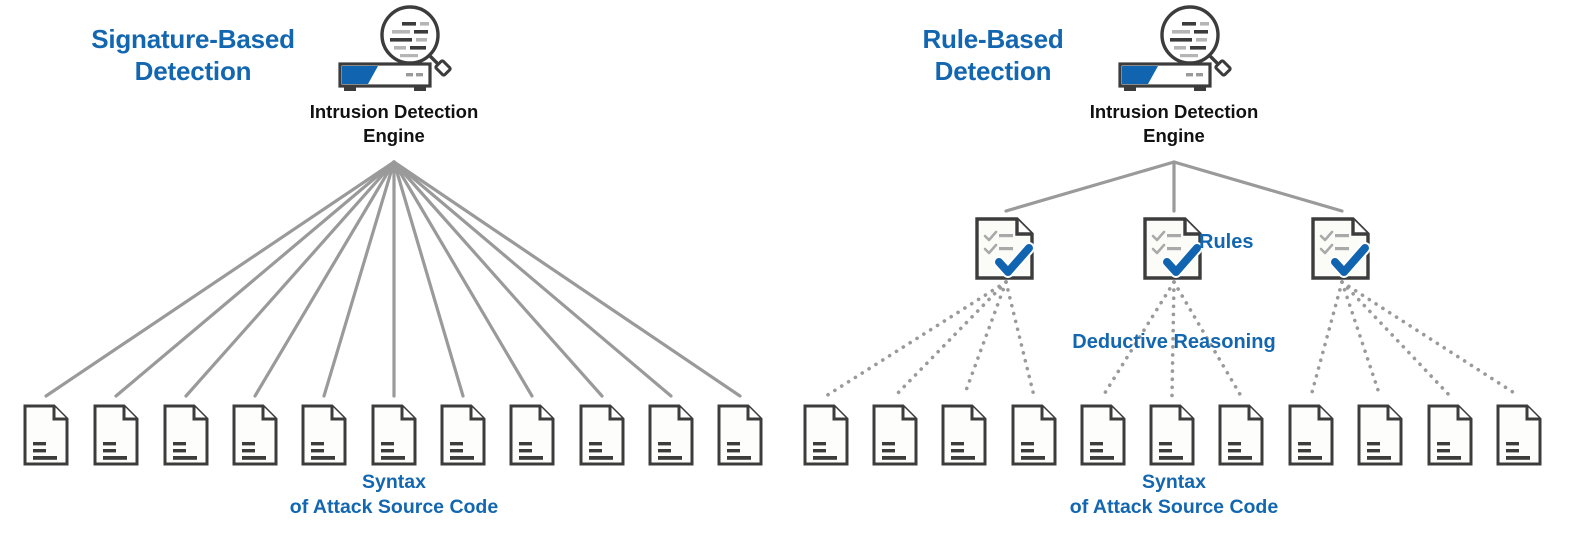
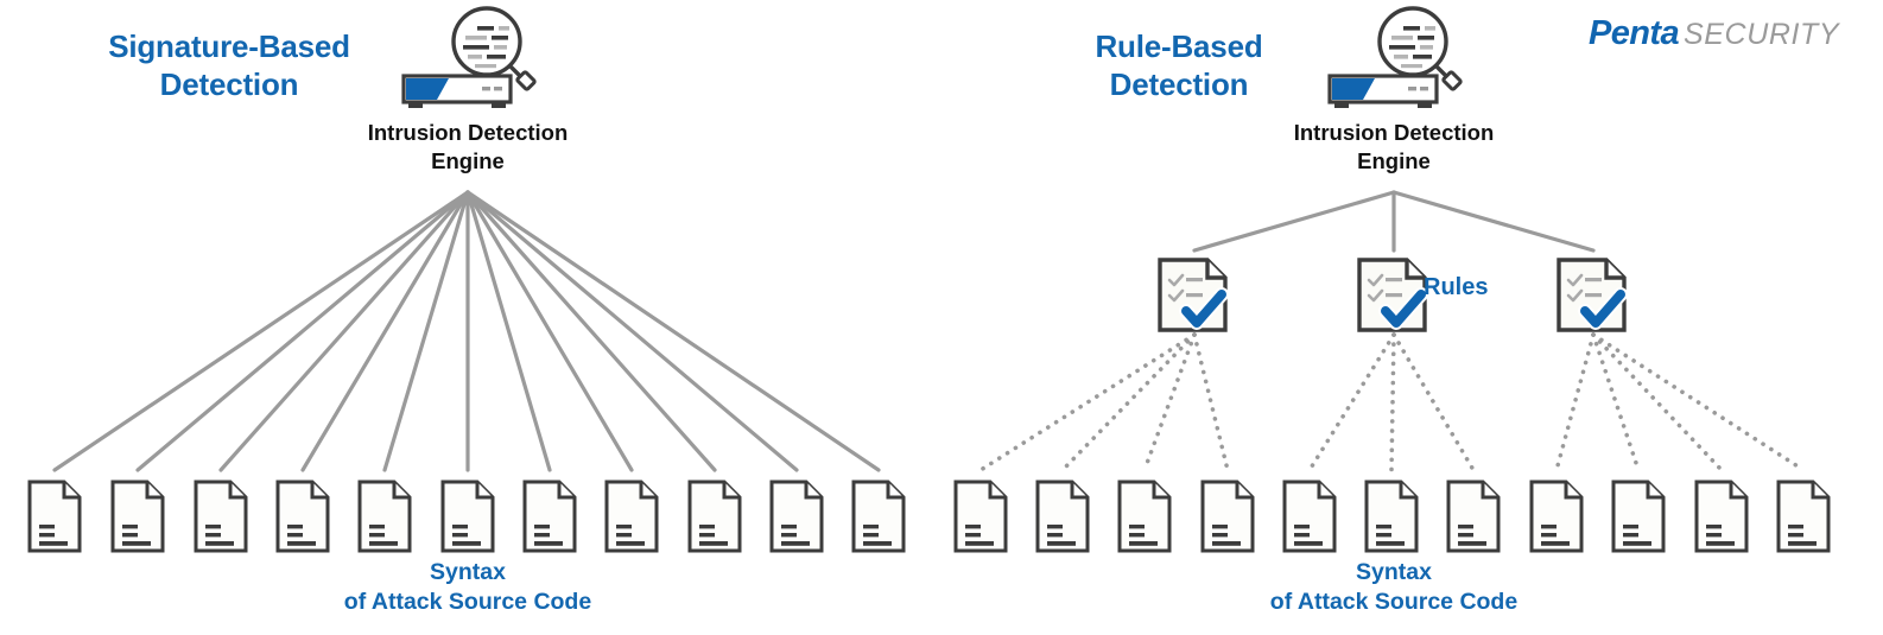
  Signature-Based
  Detection
  Intrusion Detection
  Engine
  Syntax
  of Attack Source Code
  Rule-Based
  Detection
  Intrusion Detection
  Engine
  Rules
- Deductive Reasoning
  Syntax
  of Attack Source Code
+ Penta
+ SECURITY
